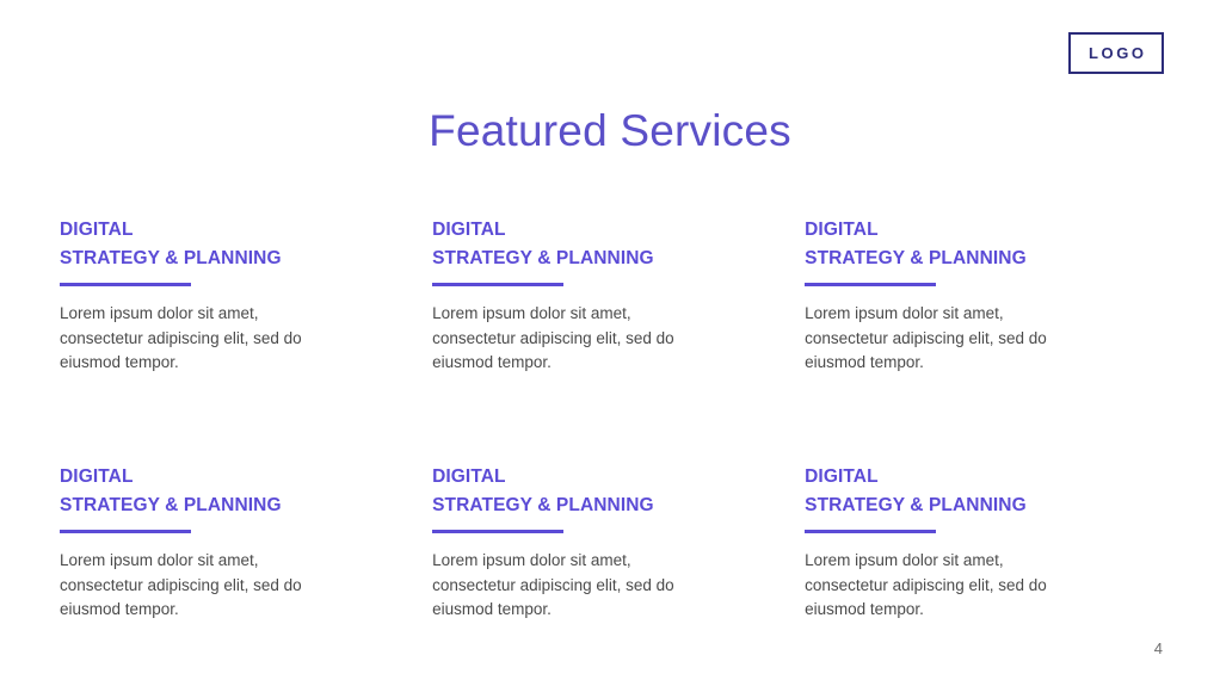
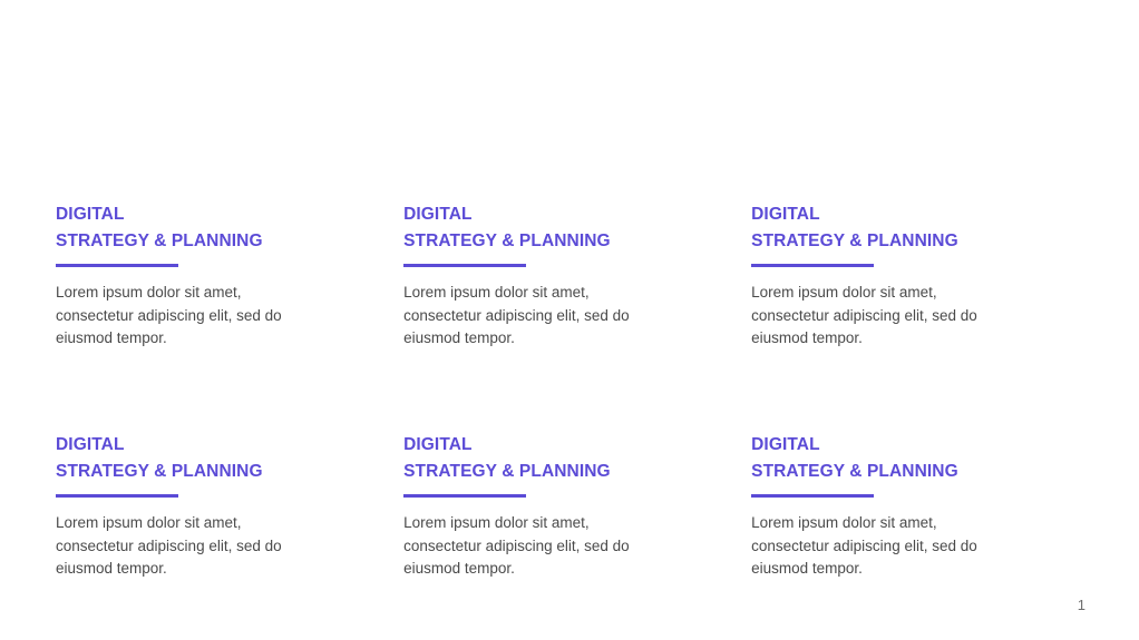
- LOGO
- Featured Services
  DIGITAL
  STRATEGY & PLANNING
  Lorem ipsum dolor sit amet, consectetur adipiscing elit, sed do eiusmod tempor.
  DIGITAL
  STRATEGY & PLANNING
  Lorem ipsum dolor sit amet, consectetur adipiscing elit, sed do eiusmod tempor.
  DIGITAL
  STRATEGY & PLANNING
  Lorem ipsum dolor sit amet, consectetur adipiscing elit, sed do eiusmod tempor.
  DIGITAL
  STRATEGY & PLANNING
  Lorem ipsum dolor sit amet, consectetur adipiscing elit, sed do eiusmod tempor.
  DIGITAL
  STRATEGY & PLANNING
  Lorem ipsum dolor sit amet, consectetur adipiscing elit, sed do eiusmod tempor.
  DIGITAL
  STRATEGY & PLANNING
  Lorem ipsum dolor sit amet, consectetur adipiscing elit, sed do eiusmod tempor.
- 4
+ 1
